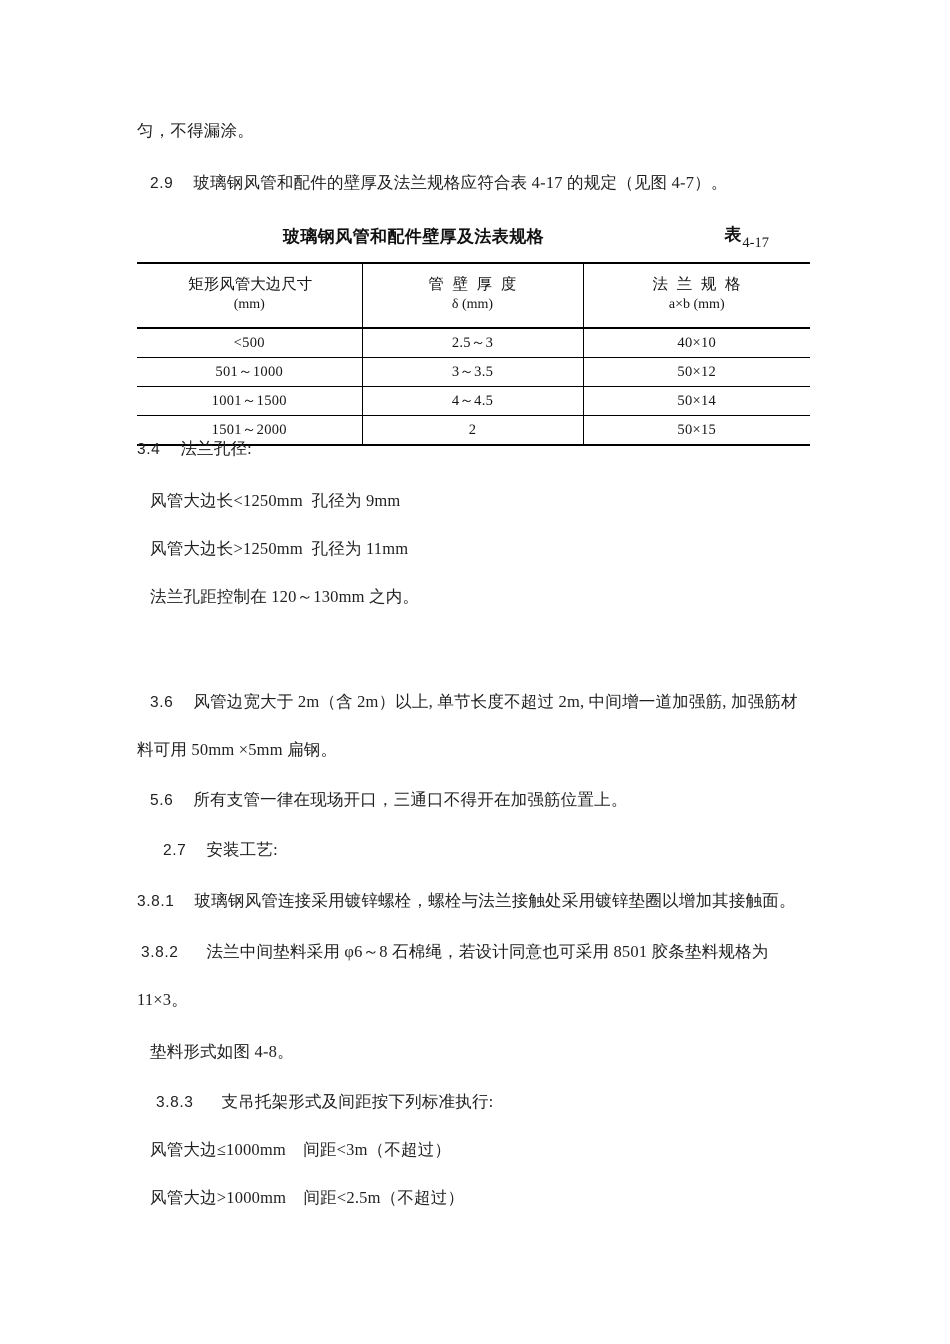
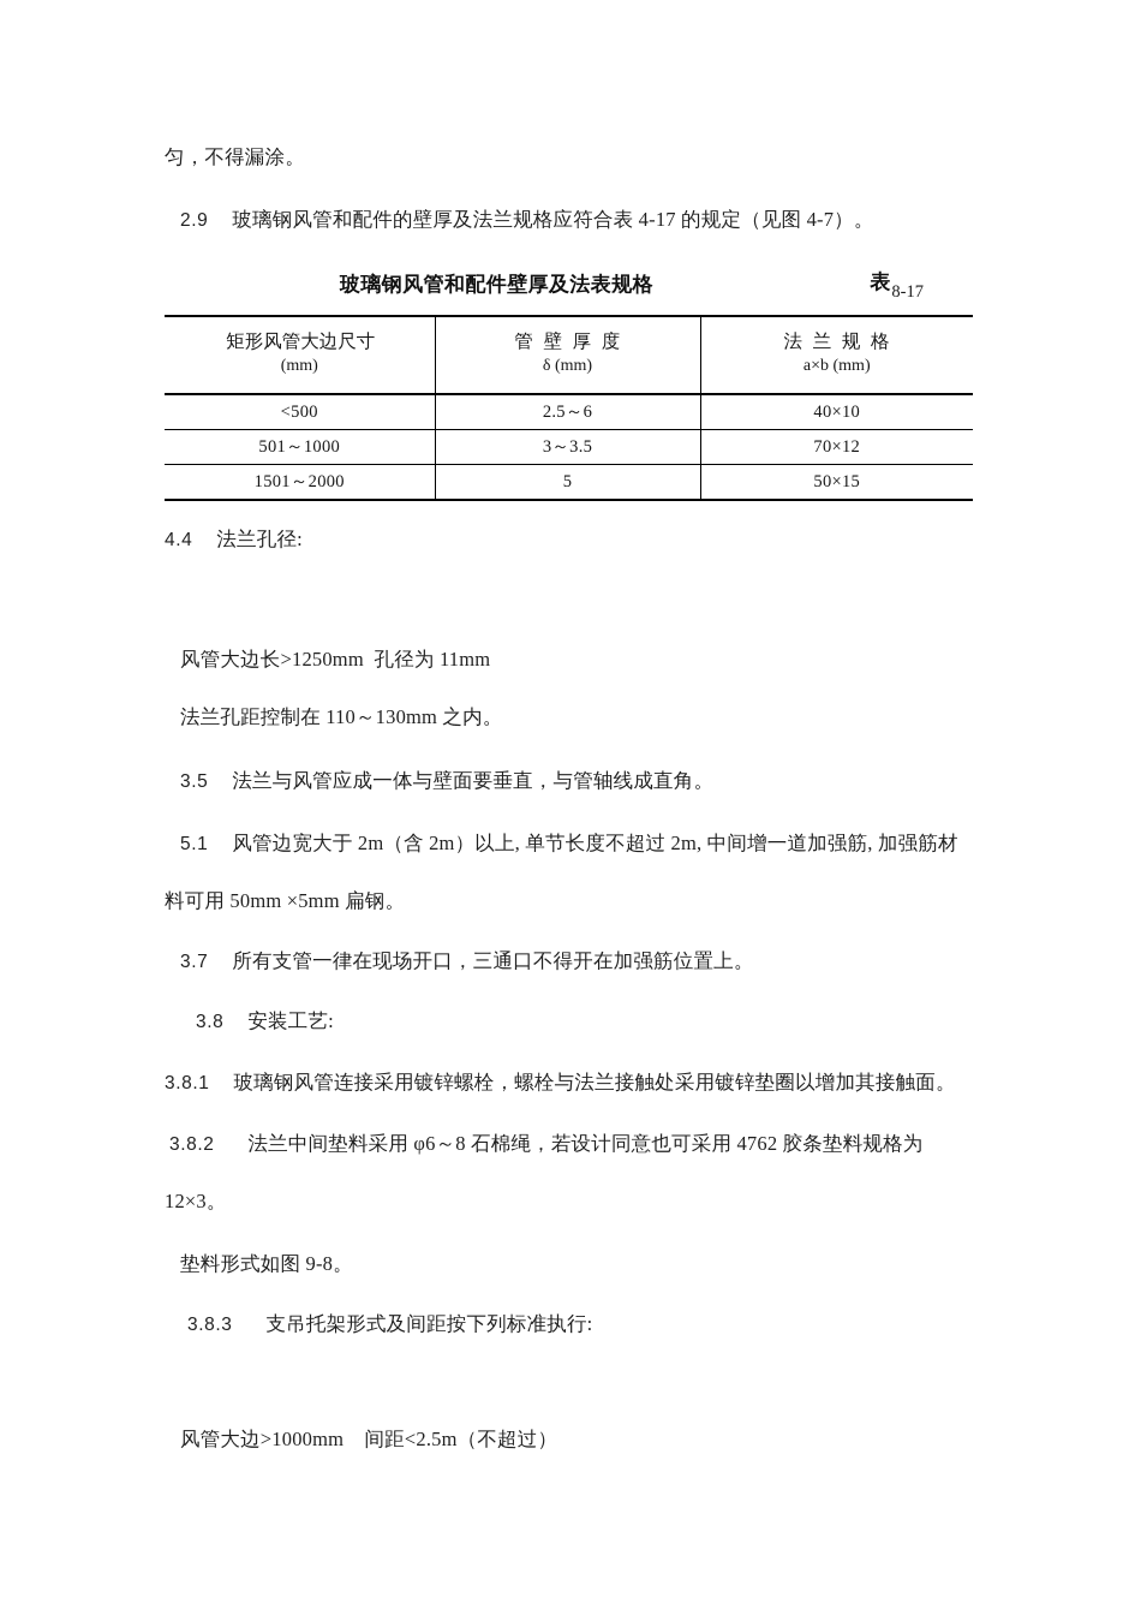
  匀，不得漏涂。
  2.9 玻璃钢风管和配件的壁厚及法兰规格应符合表 4-17 的规定（见图 4-7）。
  玻璃钢风管和配件壁厚及法表规格
- 表4-17
+ 表8-17
  矩形风管大边尺寸 (mm)	管 壁 厚 度 δ (mm)	法 兰 规 格 a×b (mm)
- <500	2.5～3	40×10
+ <500	2.5～6	40×10
- 501～1000	3～3.5	50×12
+ 501～1000	3～3.5	70×12
- 1001～1500	4～4.5	50×14
- 1501～2000	2	50×15
+ 1501～2000	5	50×15
- 3.4 法兰孔径:
+ 4.4 法兰孔径:
- 风管大边长<1250mm 孔径为 9mm
  风管大边长>1250mm 孔径为 11mm
- 法兰孔距控制在 120～130mm 之内。
+ 法兰孔距控制在 110～130mm 之内。
+ 3.5 法兰与风管应成一体与壁面要垂直，与管轴线成直角。
- 3.6 风管边宽大于 2m（含 2m）以上, 单节长度不超过 2m, 中间增一道加强筋, 加强筋材
+ 5.1 风管边宽大于 2m（含 2m）以上, 单节长度不超过 2m, 中间增一道加强筋, 加强筋材
  料可用 50mm ×5mm 扁钢。
- 5.6 所有支管一律在现场开口，三通口不得开在加强筋位置上。
+ 3.7 所有支管一律在现场开口，三通口不得开在加强筋位置上。
- 2.7 安装工艺:
+ 3.8 安装工艺:
  3.8.1 玻璃钢风管连接采用镀锌螺栓，螺栓与法兰接触处采用镀锌垫圈以增加其接触面。
- 3.8.2 法兰中间垫料采用 φ6～8 石棉绳，若设计同意也可采用 8501 胶条垫料规格为
+ 3.8.2 法兰中间垫料采用 φ6～8 石棉绳，若设计同意也可采用 4762 胶条垫料规格为
- 11×3。
+ 12×3。
- 垫料形式如图 4-8。
+ 垫料形式如图 9-8。
  3.8.3 支吊托架形式及间距按下列标准执行:
- 风管大边≤1000mm 间距<3m（不超过）
  风管大边>1000mm 间距<2.5m（不超过）
